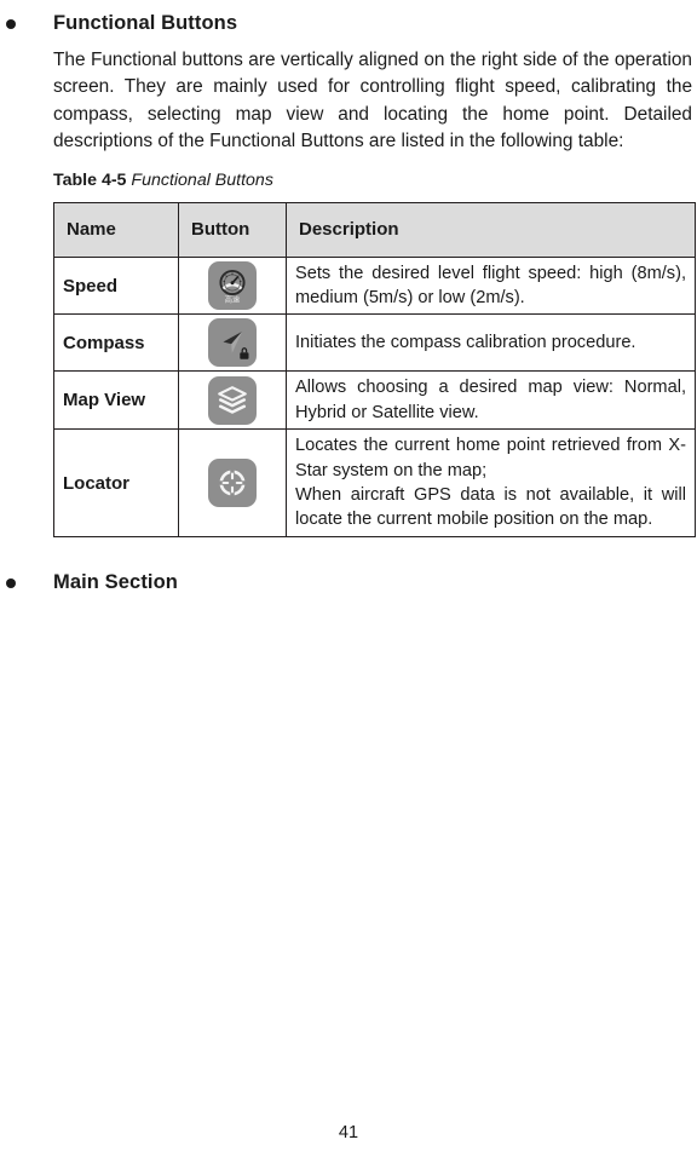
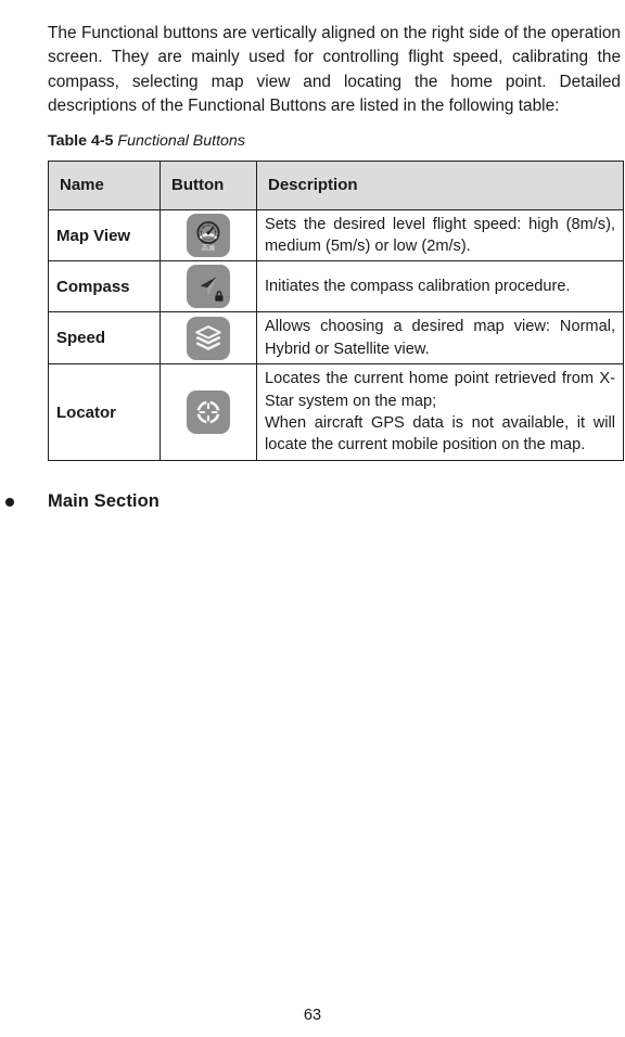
- Functional Buttons
  The Functional buttons are vertically aligned on the right side of the operation screen. They are mainly used for controlling flight speed, calibrating the compass, selecting map view and locating the home point. Detailed descriptions of the Functional Buttons are listed in the following table:
  Table 4-5 Functional Buttons
  Name	Button	Description
- Speed	高速	Sets the desired level flight speed: high (8m/s), medium (5m/s) or low (2m/s).
+ Map View	高速	Sets the desired level flight speed: high (8m/s), medium (5m/s) or low (2m/s).
  Compass		Initiates the compass calibration procedure.
- Map View		Allows choosing a desired map view: Normal, Hybrid or Satellite view.
+ Speed		Allows choosing a desired map view: Normal, Hybrid or Satellite view.
  Locator		Locates the current home point retrieved from X-Star system on the map; When aircraft GPS data is not available, it will locate the current mobile position on the map.
  Main Section
- 41
+ 63
